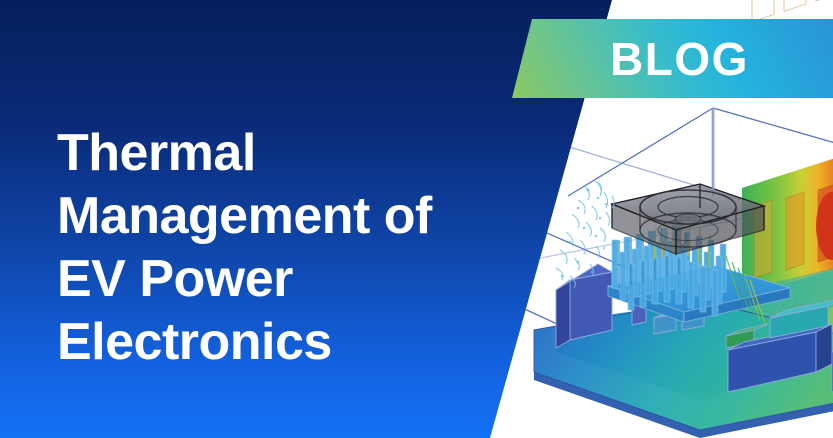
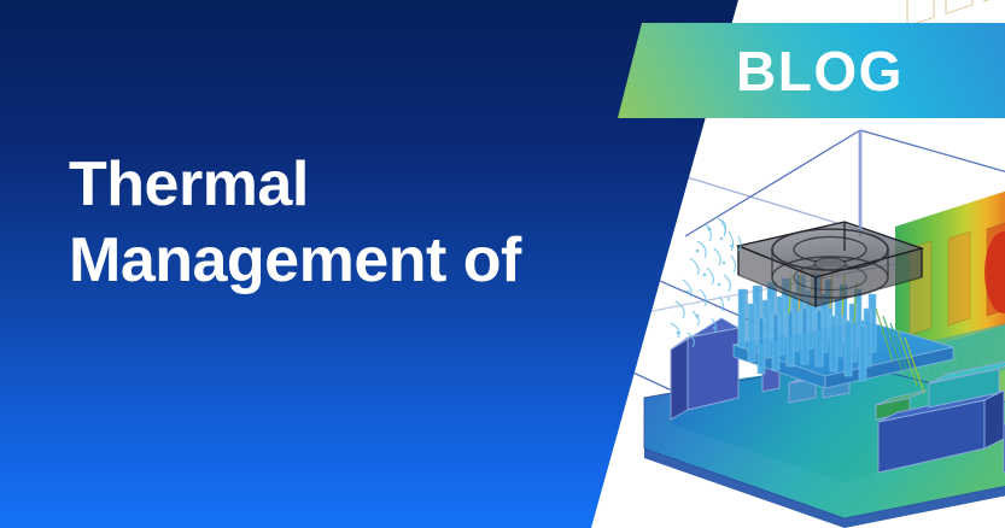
  BLOG
  Thermal
  Management of
- EV Power
- Electronics
